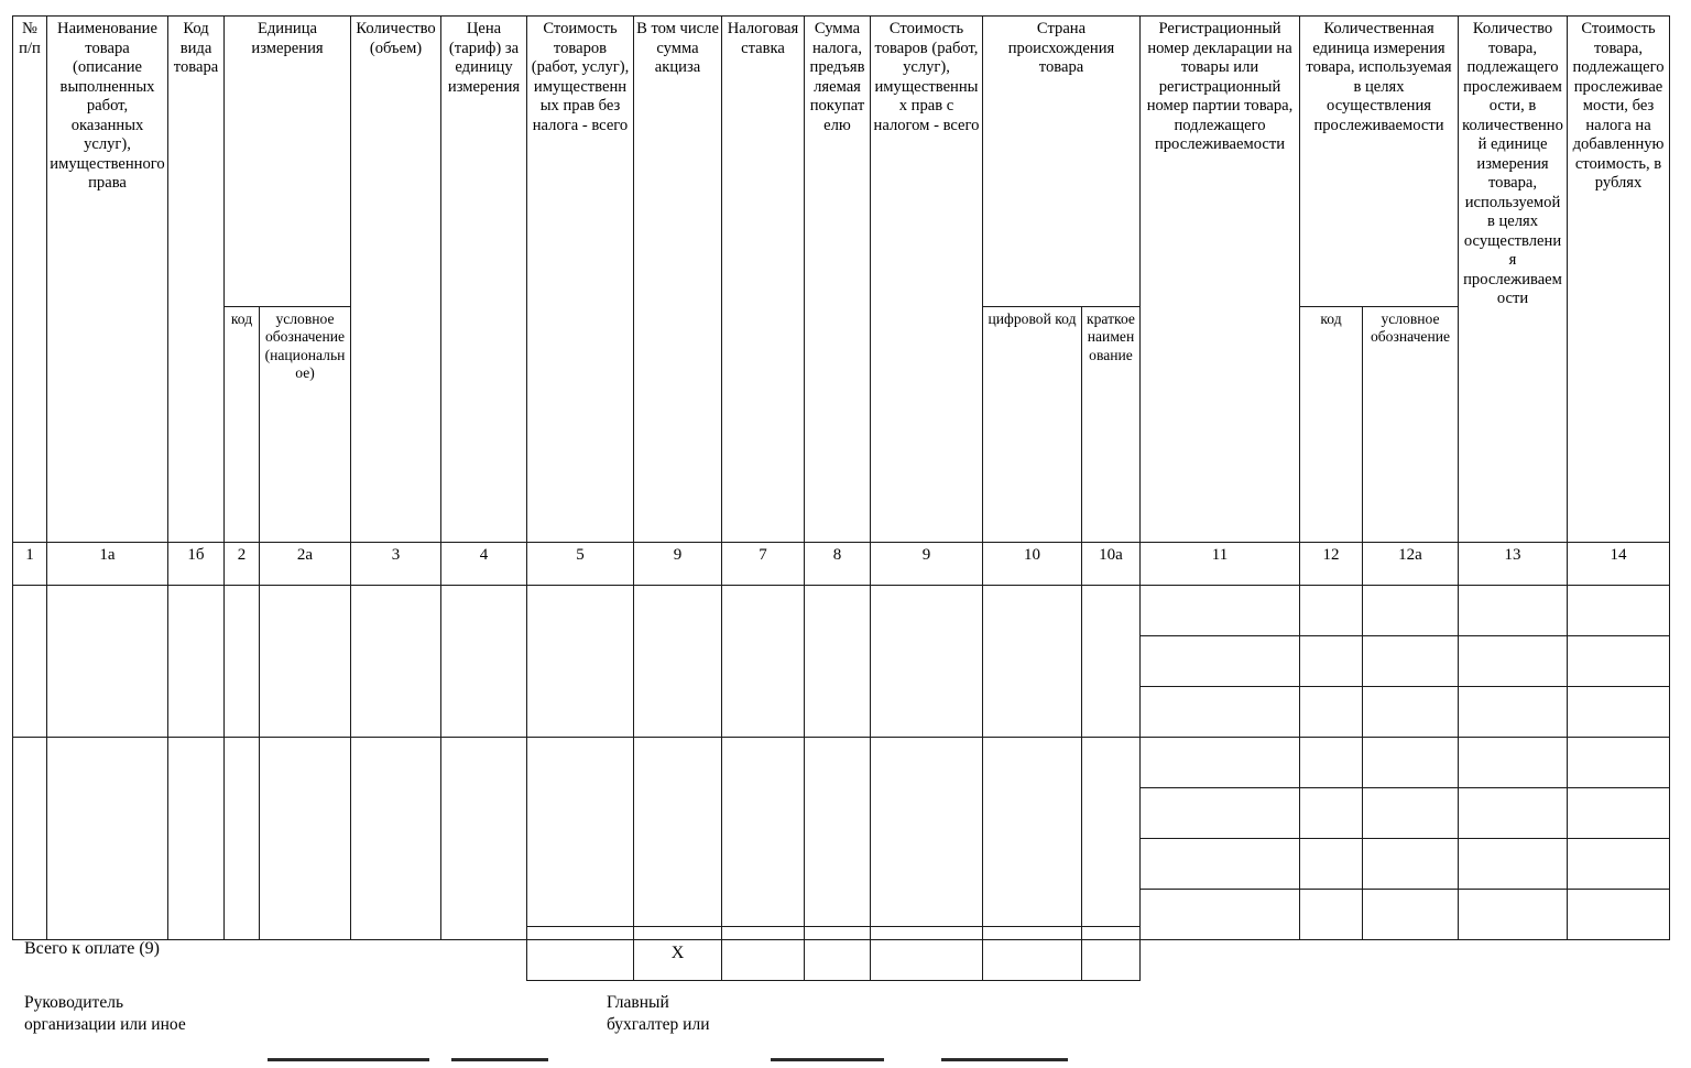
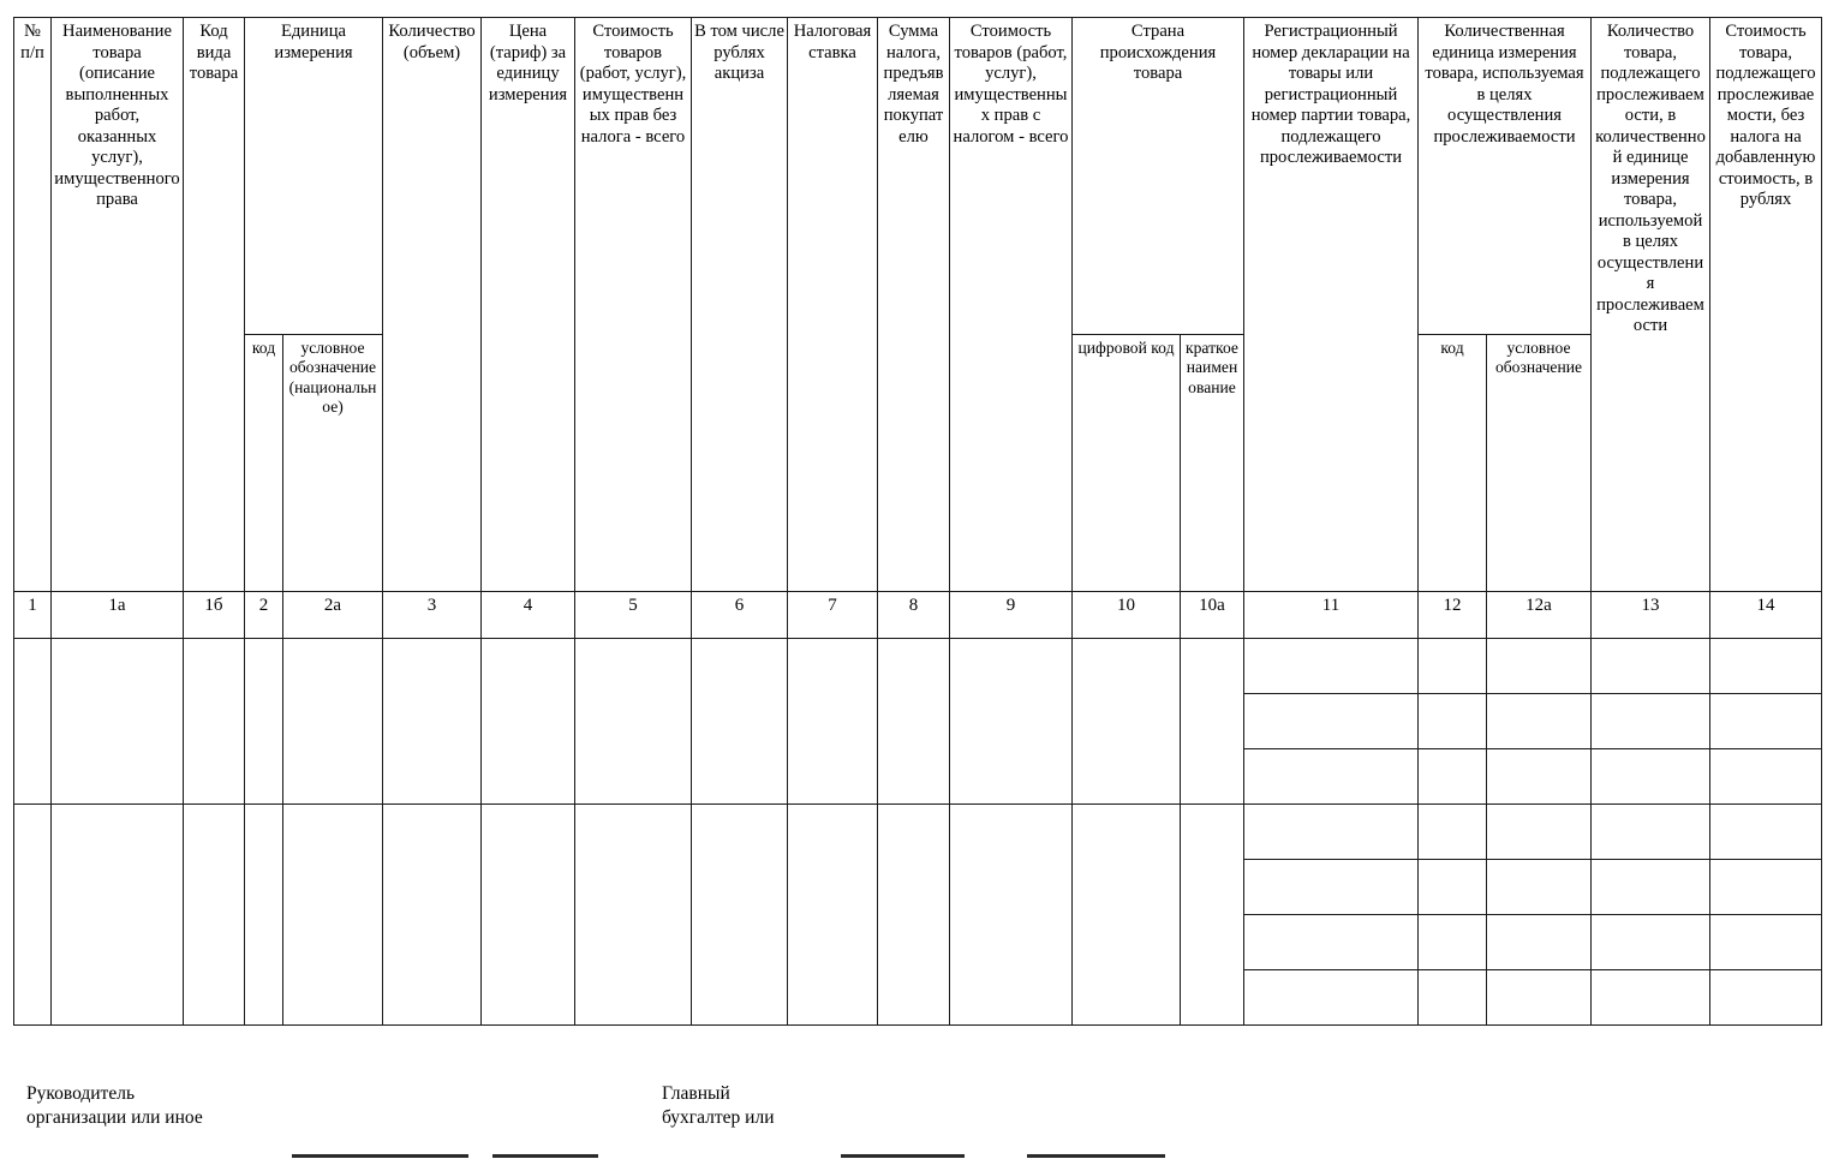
- № п/п	Наименование товара (описание выполненных работ, оказанных услуг), имущественного права	Код вида товара	Единица измерения	Количество (объем)	Цена (тариф) за единицу измерения	Стоимость товаров (работ, услуг), имущественных прав без налога - всего	В том числе сумма акциза	Налоговая ставка	Сумма налога, предъявляемая покупателю	Стоимость товаров (работ, услуг), имущественных прав с налогом - всего	Страна происхождения товара	Регистрационный номер декларации на товары или регистрационный номер партии товара, подлежащего прослеживаемости	Количественная единица измерения товара, используемая в целях осуществления прослеживаемости	Количество товара, подлежащего прослеживаемости, в количественной единице измерения товара, используемой в целях осуществления прослеживаемости	Стоимость товара, подлежащего прослеживаемости, без налога на добавленную стоимость, в рублях
+ № п/п	Наименование товара (описание выполненных работ, оказанных услуг), имущественного права	Код вида товара	Единица измерения	Количество (объем)	Цена (тариф) за единицу измерения	Стоимость товаров (работ, услуг), имущественных прав без налога - всего	В том числе рублях акциза	Налоговая ставка	Сумма налога, предъявляемая покупателю	Стоимость товаров (работ, услуг), имущественных прав с налогом - всего	Страна происхождения товара	Регистрационный номер декларации на товары или регистрационный номер партии товара, подлежащего прослеживаемости	Количественная единица измерения товара, используемая в целях осуществления прослеживаемости	Количество товара, подлежащего прослеживаемости, в количественной единице измерения товара, используемой в целях осуществления прослеживаемости	Стоимость товара, подлежащего прослеживаемости, без налога на добавленную стоимость, в рублях
  код	условное обозначение (национальное)	цифровой код	краткое наименование	код	условное обозначение
- 1	1а	1б	2	2а	3	4	5	9	7	8	9	10	10а	11	12	12а	13	14
+ 1	1а	1б	2	2а	3	4	5	6	7	8	9	10	10а	11	12	12а	13	14
- Всего к оплате (9)
- 	X
  Руководитель
  организации или иное
  Главный
  бухгалтер или
